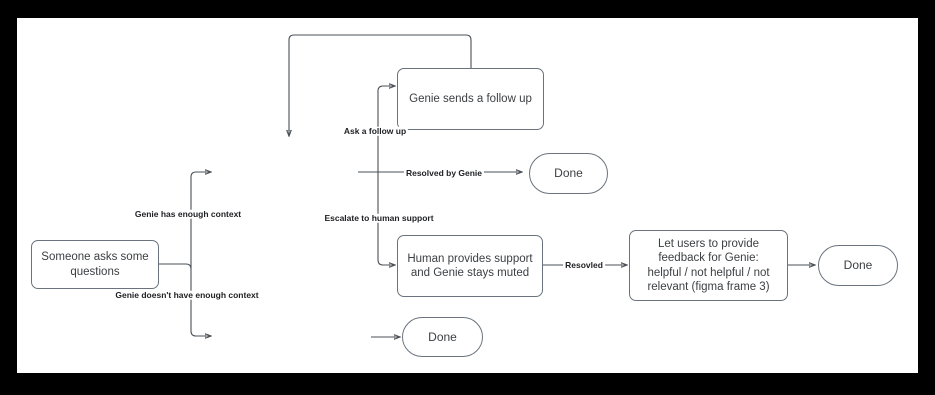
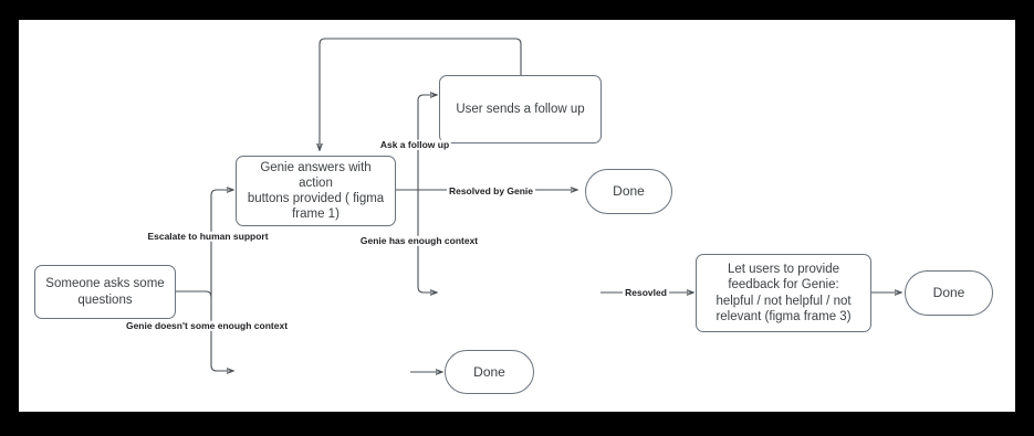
  Someone asks some
  questions
+ Genie answers with action
+ buttons provided ( figma
+ frame 1)
- Genie sends a follow up
+ User sends a follow up
  Done
- Human provides support
- and Genie stays muted
  Let users to provide
  feedback for Genie:
  helpful / not helpful / not
  relevant (figma frame 3)
  Done
  Done
- Genie has enough context
+ Escalate to human support
- Genie doesn't have enough context
+ Genie doesn't some enough context
  Ask a follow up
  Resolved by Genie
- Escalate to human support
+ Genie has enough context
  Resovled
